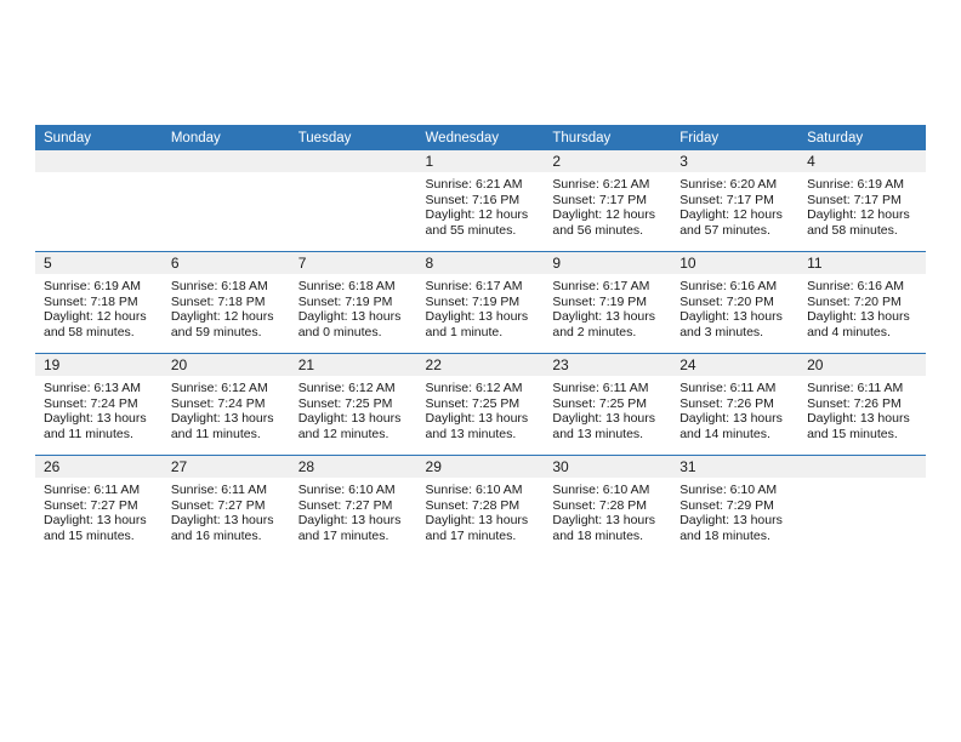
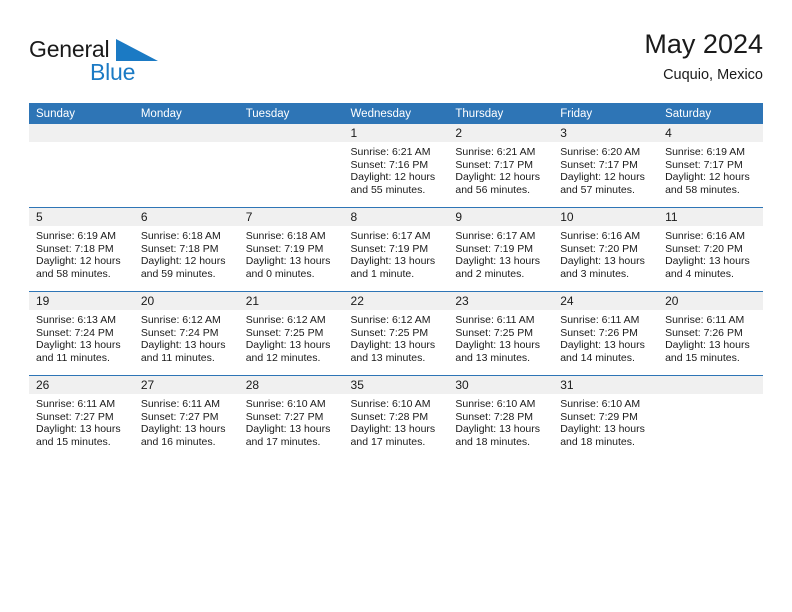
+ General
+ Blue
+ May 2024
+ Cuquio, Mexico
  Sunday	Monday	Tuesday	Wednesday	Thursday	Friday	Saturday
  			1Sunrise: 6:21 AMSunset: 7:16 PMDaylight: 12 hours and 55 minutes.	2Sunrise: 6:21 AMSunset: 7:17 PMDaylight: 12 hours and 56 minutes.	3Sunrise: 6:20 AMSunset: 7:17 PMDaylight: 12 hours and 57 minutes.	4Sunrise: 6:19 AMSunset: 7:17 PMDaylight: 12 hours and 58 minutes.
  5Sunrise: 6:19 AMSunset: 7:18 PMDaylight: 12 hours and 58 minutes.	6Sunrise: 6:18 AMSunset: 7:18 PMDaylight: 12 hours and 59 minutes.	7Sunrise: 6:18 AMSunset: 7:19 PMDaylight: 13 hours and 0 minutes.	8Sunrise: 6:17 AMSunset: 7:19 PMDaylight: 13 hours and 1 minute.	9Sunrise: 6:17 AMSunset: 7:19 PMDaylight: 13 hours and 2 minutes.	10Sunrise: 6:16 AMSunset: 7:20 PMDaylight: 13 hours and 3 minutes.	11Sunrise: 6:16 AMSunset: 7:20 PMDaylight: 13 hours and 4 minutes.
  19Sunrise: 6:13 AMSunset: 7:24 PMDaylight: 13 hours and 11 minutes.	20Sunrise: 6:12 AMSunset: 7:24 PMDaylight: 13 hours and 11 minutes.	21Sunrise: 6:12 AMSunset: 7:25 PMDaylight: 13 hours and 12 minutes.	22Sunrise: 6:12 AMSunset: 7:25 PMDaylight: 13 hours and 13 minutes.	23Sunrise: 6:11 AMSunset: 7:25 PMDaylight: 13 hours and 13 minutes.	24Sunrise: 6:11 AMSunset: 7:26 PMDaylight: 13 hours and 14 minutes.	20Sunrise: 6:11 AMSunset: 7:26 PMDaylight: 13 hours and 15 minutes.
- 26Sunrise: 6:11 AMSunset: 7:27 PMDaylight: 13 hours and 15 minutes.	27Sunrise: 6:11 AMSunset: 7:27 PMDaylight: 13 hours and 16 minutes.	28Sunrise: 6:10 AMSunset: 7:27 PMDaylight: 13 hours and 17 minutes.	29Sunrise: 6:10 AMSunset: 7:28 PMDaylight: 13 hours and 17 minutes.	30Sunrise: 6:10 AMSunset: 7:28 PMDaylight: 13 hours and 18 minutes.	31Sunrise: 6:10 AMSunset: 7:29 PMDaylight: 13 hours and 18 minutes.
+ 26Sunrise: 6:11 AMSunset: 7:27 PMDaylight: 13 hours and 15 minutes.	27Sunrise: 6:11 AMSunset: 7:27 PMDaylight: 13 hours and 16 minutes.	28Sunrise: 6:10 AMSunset: 7:27 PMDaylight: 13 hours and 17 minutes.	35Sunrise: 6:10 AMSunset: 7:28 PMDaylight: 13 hours and 17 minutes.	30Sunrise: 6:10 AMSunset: 7:28 PMDaylight: 13 hours and 18 minutes.	31Sunrise: 6:10 AMSunset: 7:29 PMDaylight: 13 hours and 18 minutes.
